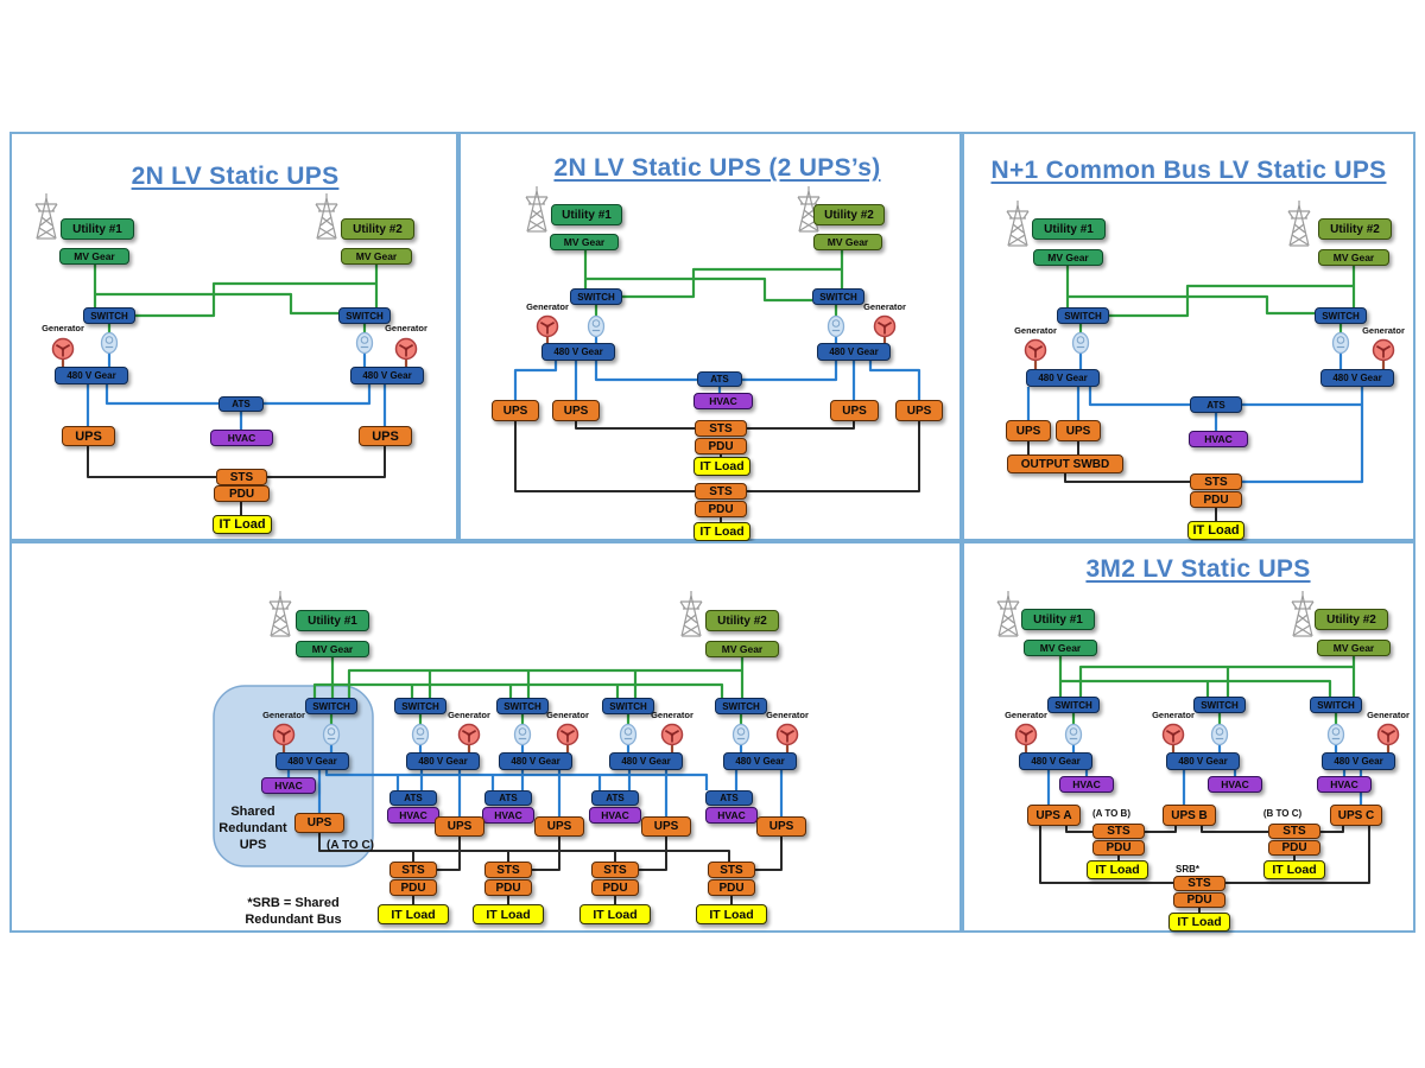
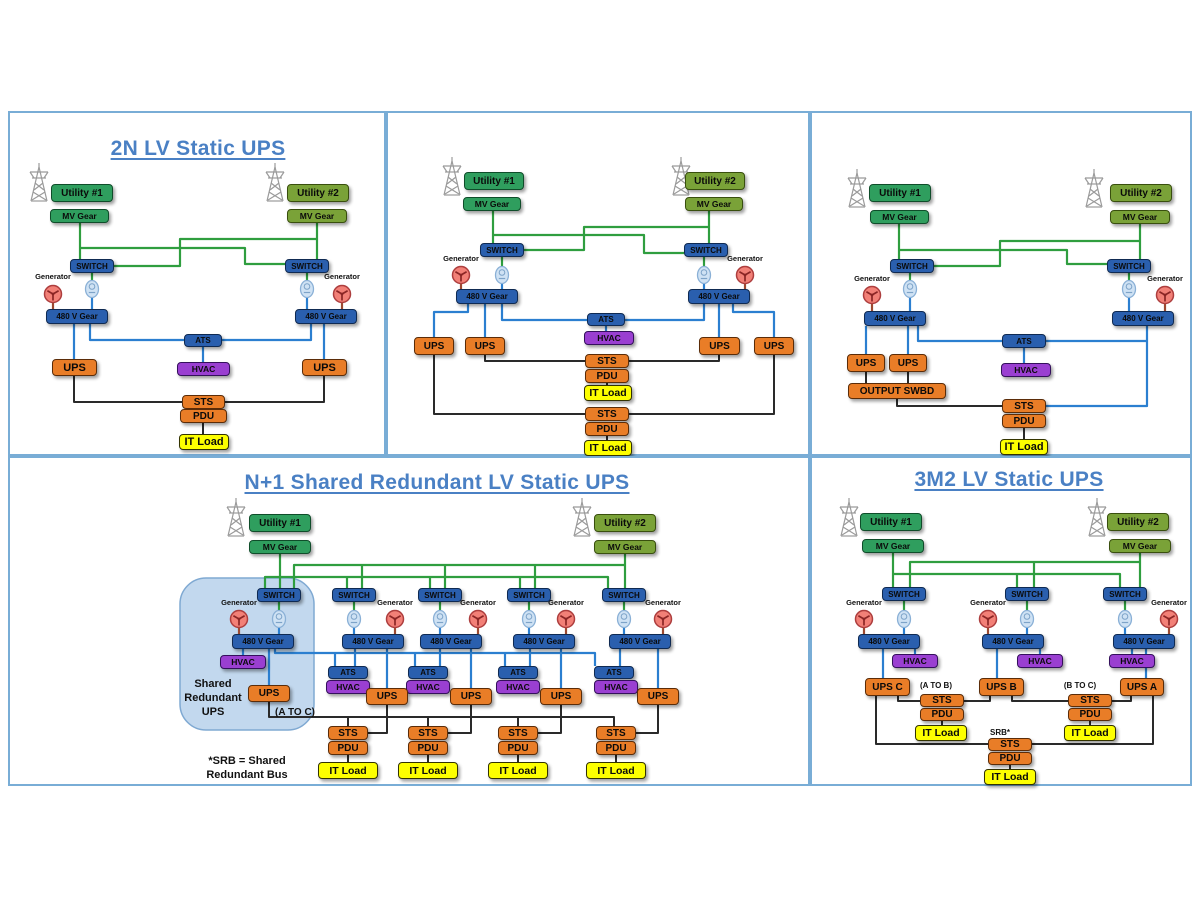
  Generator
  Generator
  2N LV Static UPS
  Utility #1
  MV Gear
  Utility #2
  MV Gear
  SWITCH
  SWITCH
  480 V Gear
  480 V Gear
  ATS
  HVAC
  UPS
  UPS
  STS
  PDU
  IT Load
  Generator
  Generator
- 2N LV Static UPS (2 UPS’s)
  Utility #1
  MV Gear
  Utility #2
  MV Gear
  SWITCH
  SWITCH
  480 V Gear
  480 V Gear
  ATS
  HVAC
  UPS
  UPS
  UPS
  UPS
  STS
  PDU
  IT Load
  STS
  PDU
  IT Load
  Generator
  Generator
- N+1 Common Bus LV Static UPS
  Utility #1
  MV Gear
  Utility #2
  MV Gear
  SWITCH
  SWITCH
  480 V Gear
  480 V Gear
  ATS
  HVAC
  UPS
  UPS
  OUTPUT SWBD
  STS
  PDU
  IT Load
  Generator
  Generator
  Generator
  Generator
  Generator
  Shared
  Redundant
  UPS
  (A TO C)
  *SRB = Shared
  Redundant Bus
+ N+1 Shared Redundant LV Static UPS
  Utility #1
  MV Gear
  Utility #2
  MV Gear
  SWITCH
  SWITCH
  SWITCH
  SWITCH
  SWITCH
  480 V Gear
  480 V Gear
  480 V Gear
  480 V Gear
  480 V Gear
  HVAC
  UPS
  ATS
  ATS
  ATS
  ATS
  HVAC
  HVAC
  HVAC
  HVAC
  UPS
  UPS
  UPS
  UPS
  STS
  STS
  STS
  STS
  PDU
  PDU
  PDU
  PDU
  IT Load
  IT Load
  IT Load
  IT Load
  Generator
  Generator
  Generator
  (A TO B)
  (B TO C)
  SRB*
  3M2 LV Static UPS
  Utility #1
  MV Gear
  Utility #2
  MV Gear
  SWITCH
  SWITCH
  SWITCH
  480 V Gear
  480 V Gear
  480 V Gear
  HVAC
  HVAC
  HVAC
- UPS A
+ UPS C
  UPS B
- UPS C
+ UPS A
  STS
  PDU
  IT Load
  STS
  PDU
  IT Load
  STS
  PDU
  IT Load
